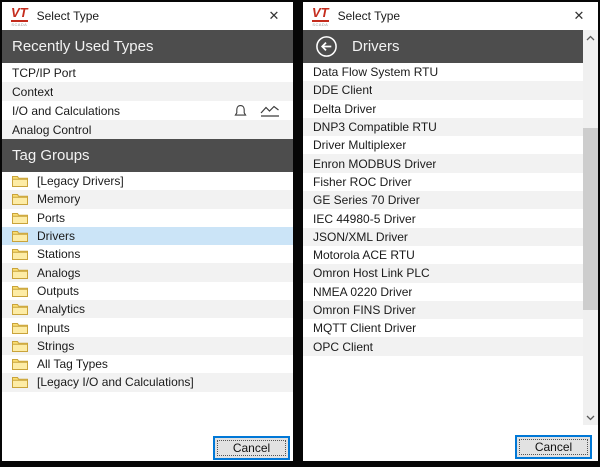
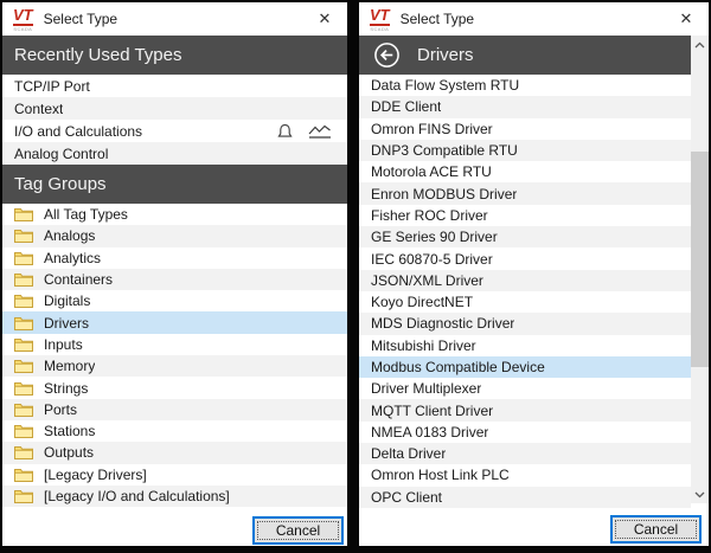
  VT
  Select Type
  ✕
  Recently Used Types
  TCP/IP Port
  Context
  I/O and Calculations
  Analog Control
  Tag Groups
- [Legacy Drivers]
+ All Tag Types
- Memory
+ Analogs
- Ports
+ Analytics
+ Containers
+ Digitals
  Drivers
- Stations
+ Inputs
- Analogs
+ Memory
- Outputs
+ Strings
- Analytics
+ Ports
- Inputs
+ Stations
- Strings
+ Outputs
- All Tag Types
+ [Legacy Drivers]
  [Legacy I/O and Calculations]
  Cancel
  VT
  Select Type
  ✕
  Drivers
  Data Flow System RTU
  DDE Client
- Delta Driver
+ Omron FINS Driver
  DNP3 Compatible RTU
- Driver Multiplexer
+ Motorola ACE RTU
  Enron MODBUS Driver
  Fisher ROC Driver
- GE Series 70 Driver
+ GE Series 90 Driver
- IEC 44980-5 Driver
+ IEC 60870-5 Driver
  JSON/XML Driver
+ Koyo DirectNET
+ MDS Diagnostic Driver
+ Mitsubishi Driver
+ Modbus Compatible Device
- Motorola ACE RTU
+ Driver Multiplexer
- Omron Host Link PLC
+ MQTT Client Driver
- NMEA 0220 Driver
+ NMEA 0183 Driver
- Omron FINS Driver
+ Delta Driver
- MQTT Client Driver
+ Omron Host Link PLC
  OPC Client
  Cancel
